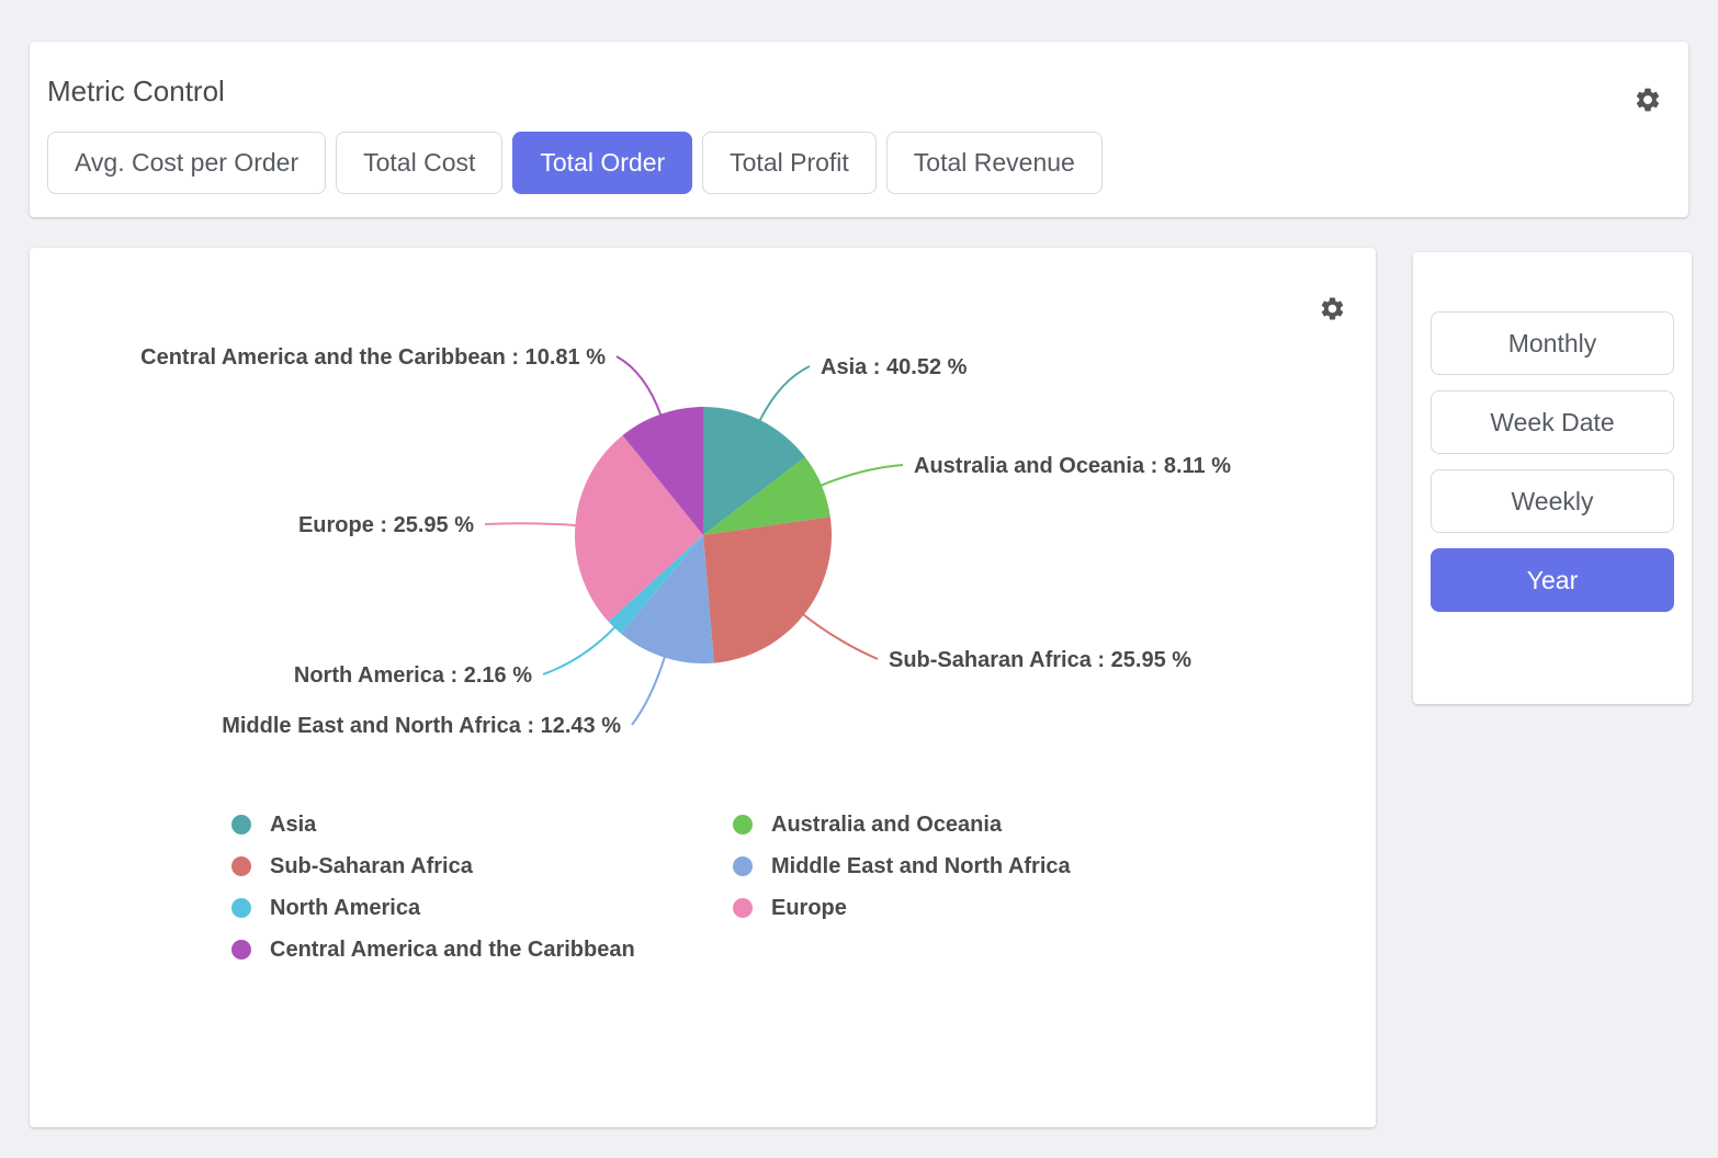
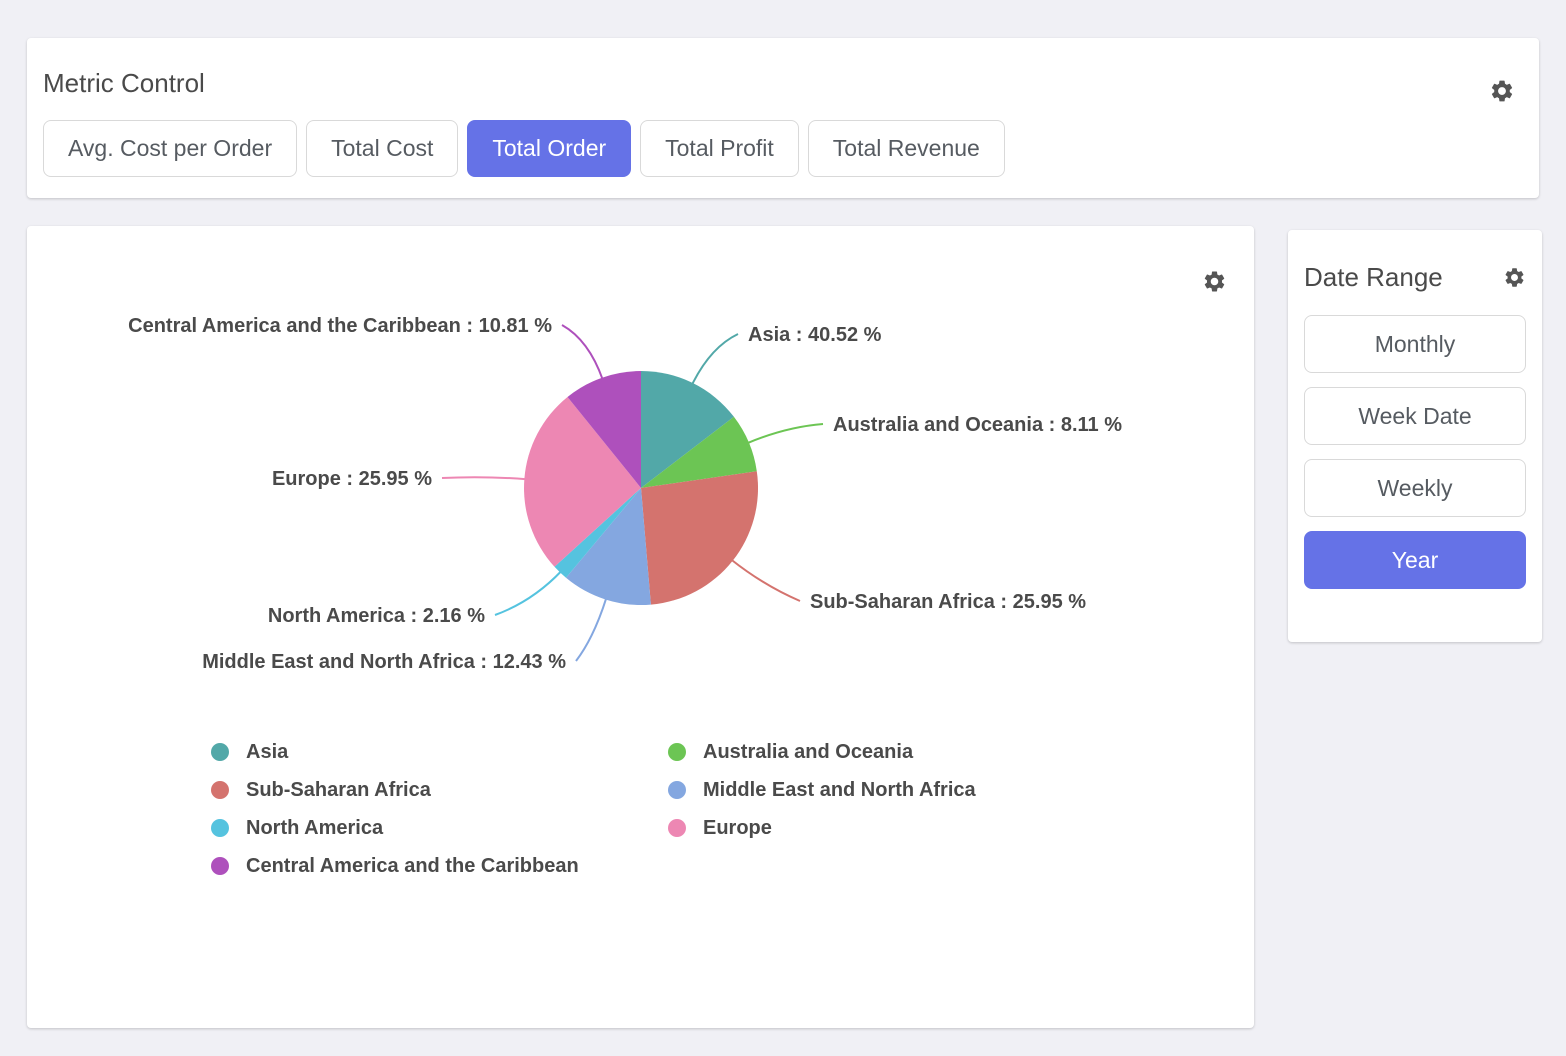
  Metric Control
  Avg. Cost per Order
  Total Cost
  Total Order
  Total Profit
  Total Revenue
  Asia : 40.52 %
  Australia and Oceania : 8.11 %
  Sub-Saharan Africa : 25.95 %
  Middle East and North Africa : 12.43 %
  North America : 2.16 %
  Europe : 25.95 %
  Central America and the Caribbean : 10.81 %
  Asia
  Sub-Saharan Africa
  North America
  Central America and the Caribbean
  Australia and Oceania
  Middle East and North Africa
  Europe
+ Date Range
  Monthly
  Week Date
  Weekly
  Year
